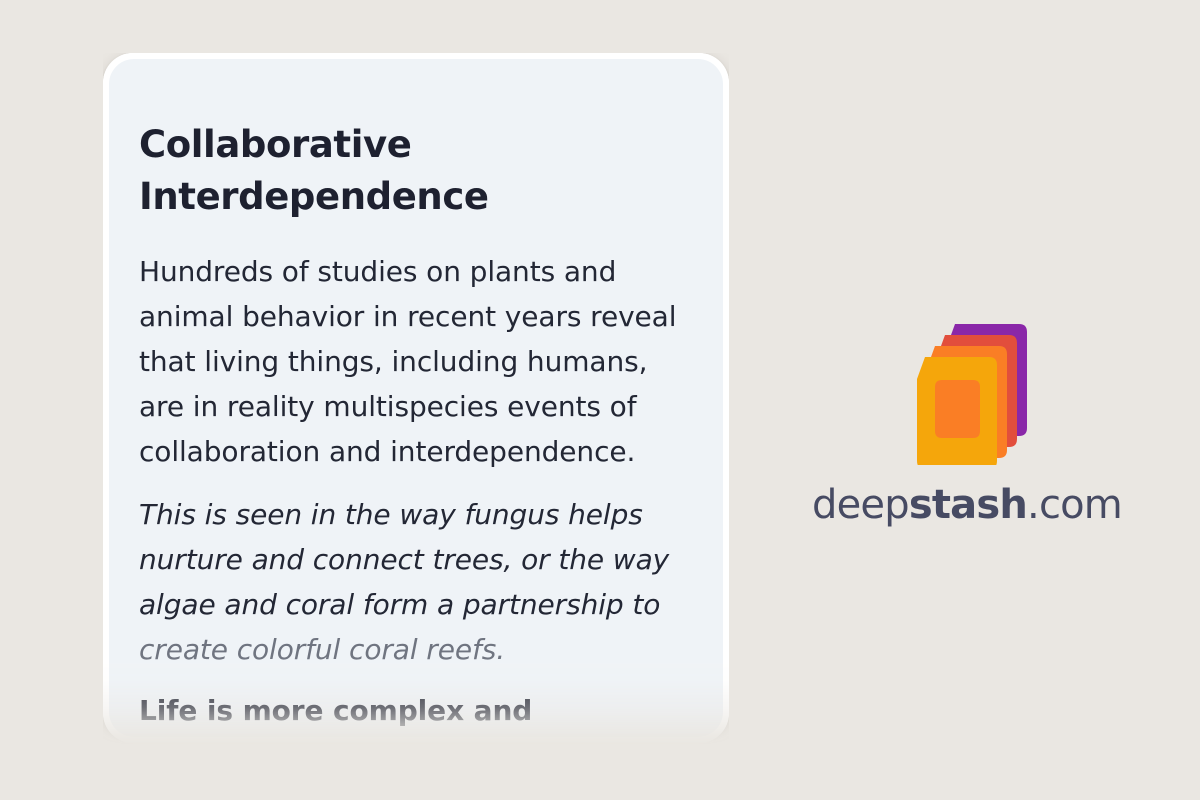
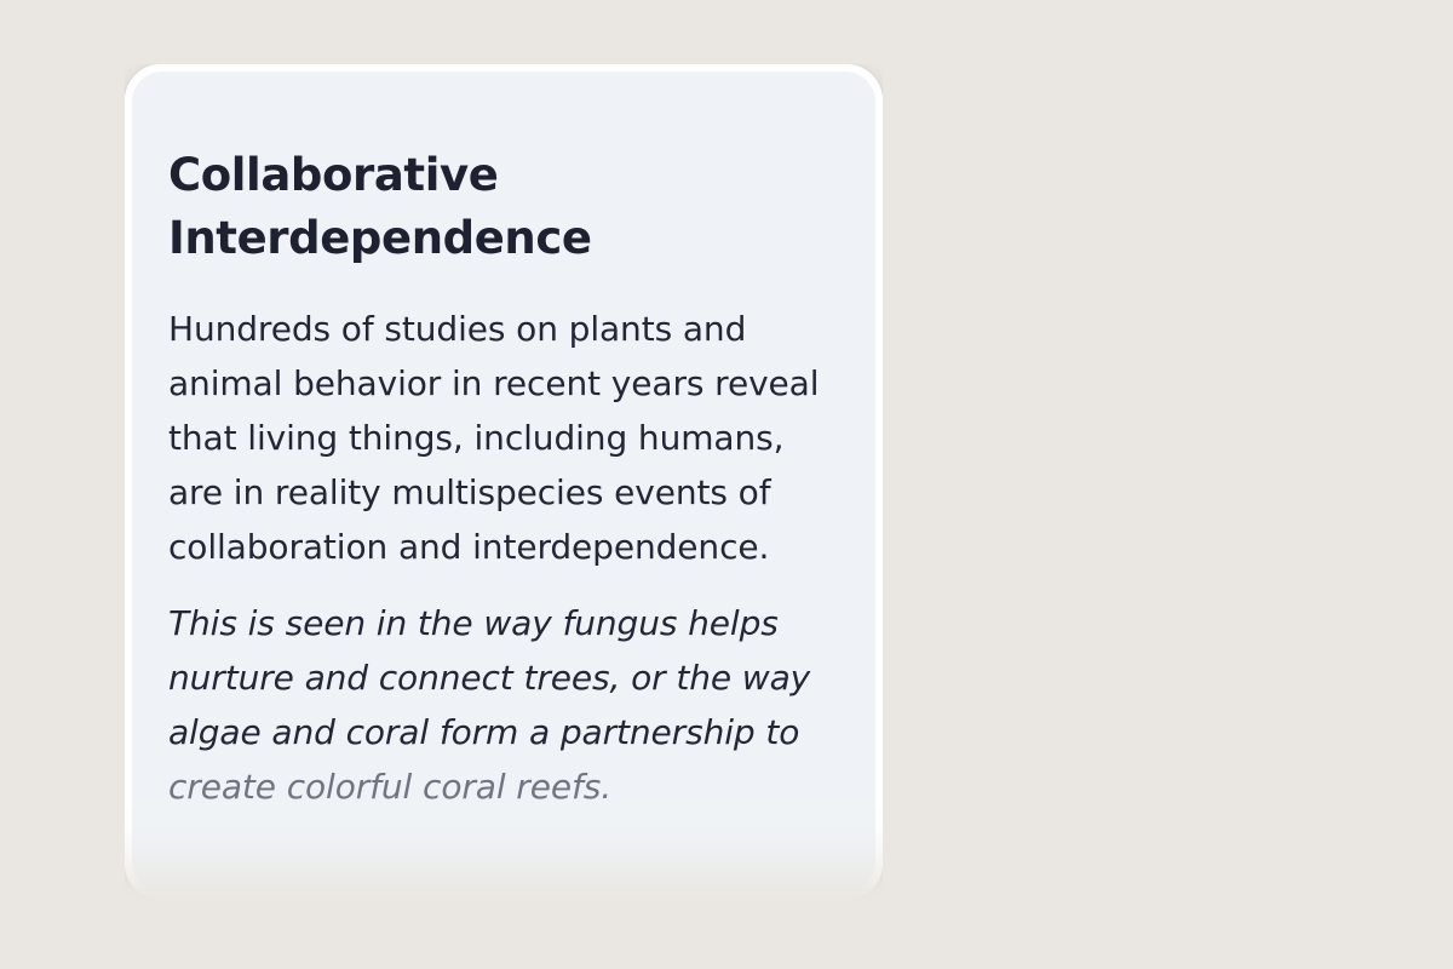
  Collaborative Interdependence
  Hundreds of studies on plants and animal behavior in recent years reveal that living things, including humans, are in reality multispecies events of collaboration and interdependence.
  This is seen in the way fungus helps nurture and connect trees, or the way algae and coral form a partnership to create colorful coral reefs.
- Life is more complex and
- deepstash.com
